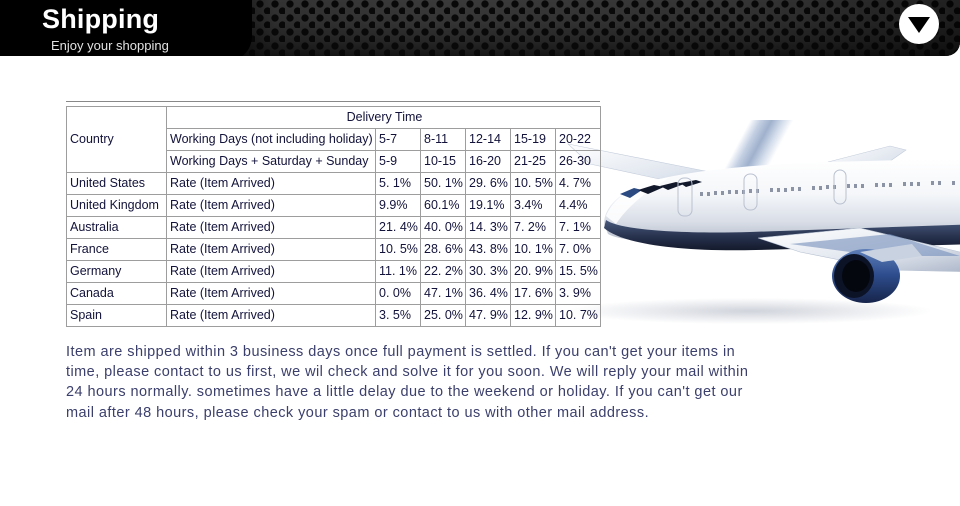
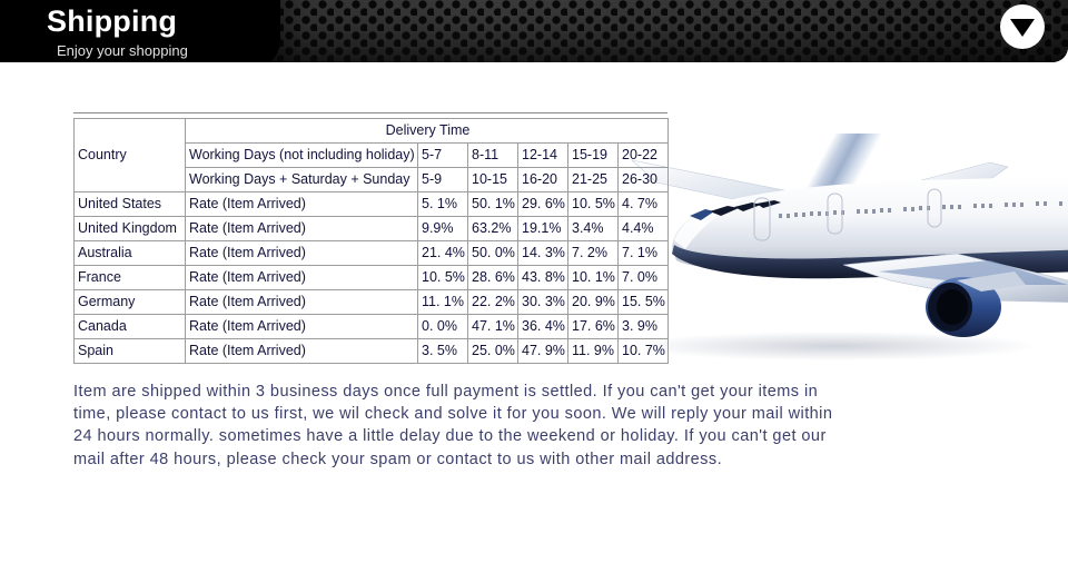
  Shipping
  Enjoy your shopping
  Country	Delivery Time
  Working Days (not including holiday)	5-7	8-11	12-14	15-19	20-22
  Working Days + Saturday + Sunday	5-9	10-15	16-20	21-25	26-30
  United States	Rate (Item Arrived)	5. 1%	50. 1%	29. 6%	10. 5%	4. 7%
- United Kingdom	Rate (Item Arrived)	9.9%	60.1%	19.1%	3.4%	4.4%
+ United Kingdom	Rate (Item Arrived)	9.9%	63.2%	19.1%	3.4%	4.4%
- Australia	Rate (Item Arrived)	21. 4%	40. 0%	14. 3%	7. 2%	7. 1%
+ Australia	Rate (Item Arrived)	21. 4%	50. 0%	14. 3%	7. 2%	7. 1%
  France	Rate (Item Arrived)	10. 5%	28. 6%	43. 8%	10. 1%	7. 0%
  Germany	Rate (Item Arrived)	11. 1%	22. 2%	30. 3%	20. 9%	15. 5%
  Canada	Rate (Item Arrived)	0. 0%	47. 1%	36. 4%	17. 6%	3. 9%
- Spain	Rate (Item Arrived)	3. 5%	25. 0%	47. 9%	12. 9%	10. 7%
+ Spain	Rate (Item Arrived)	3. 5%	25. 0%	47. 9%	11. 9%	10. 7%
  Item are shipped within 3 business days once full payment is settled. If you can't get your items in time, please contact to us first, we wil check and solve it for you soon. We will reply your mail within 24 hours normally. sometimes have a little delay due to the weekend or holiday. If you can't get our mail after 48 hours, please check your spam or contact to us with other mail address.
